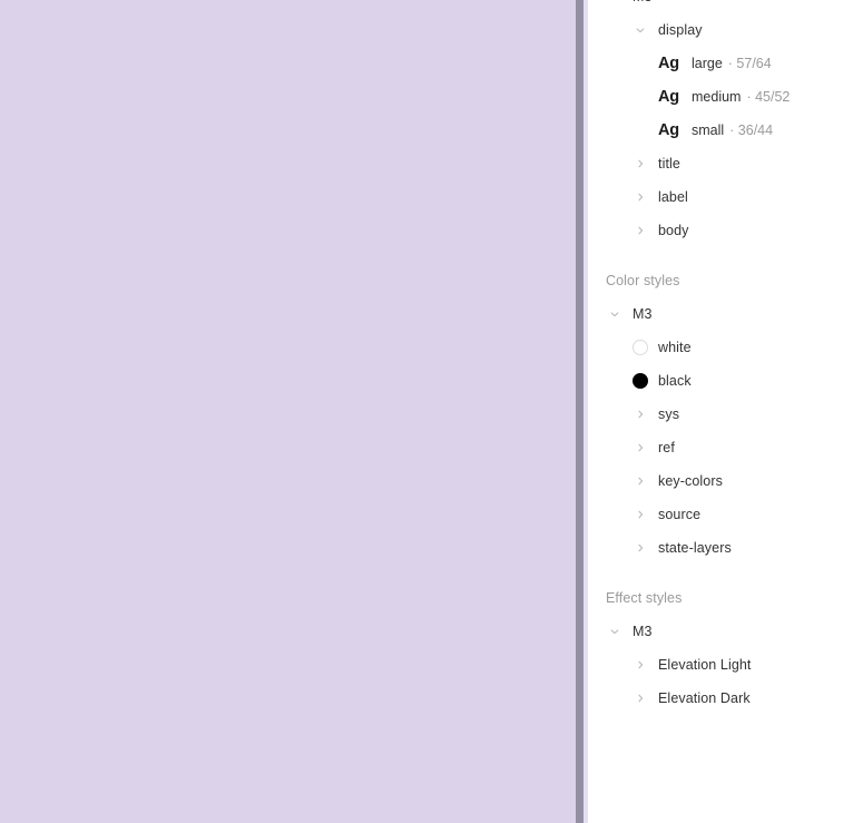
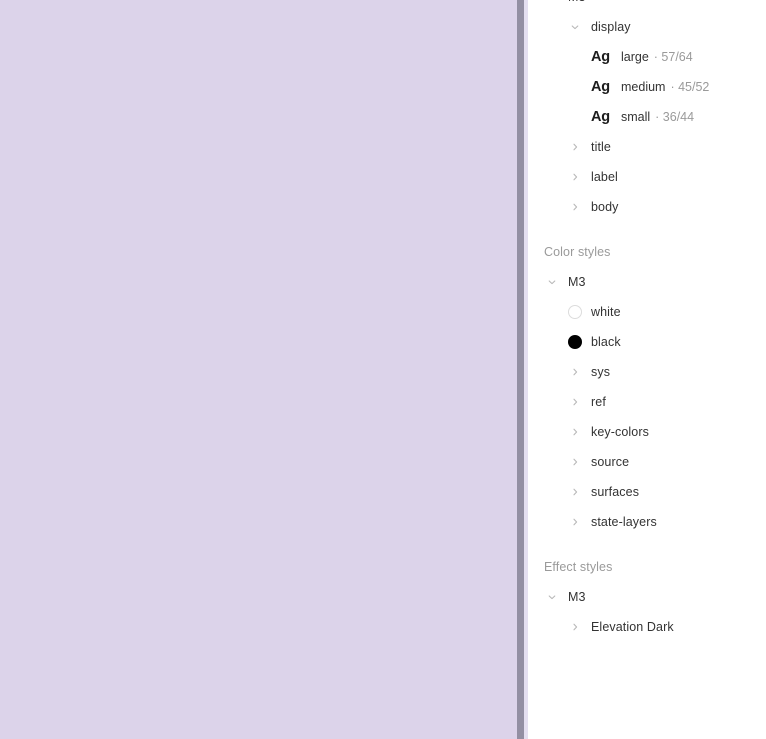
  display
  Ag
  large
  · 57/64
  Ag
  medium
  · 45/52
  Ag
  small
  · 36/44
  title
  label
  body
  Color styles
  M3
  white
  black
  sys
  ref
  key-colors
  source
+ surfaces
  state-layers
  Effect styles
  M3
- Elevation Light
  Elevation Dark
